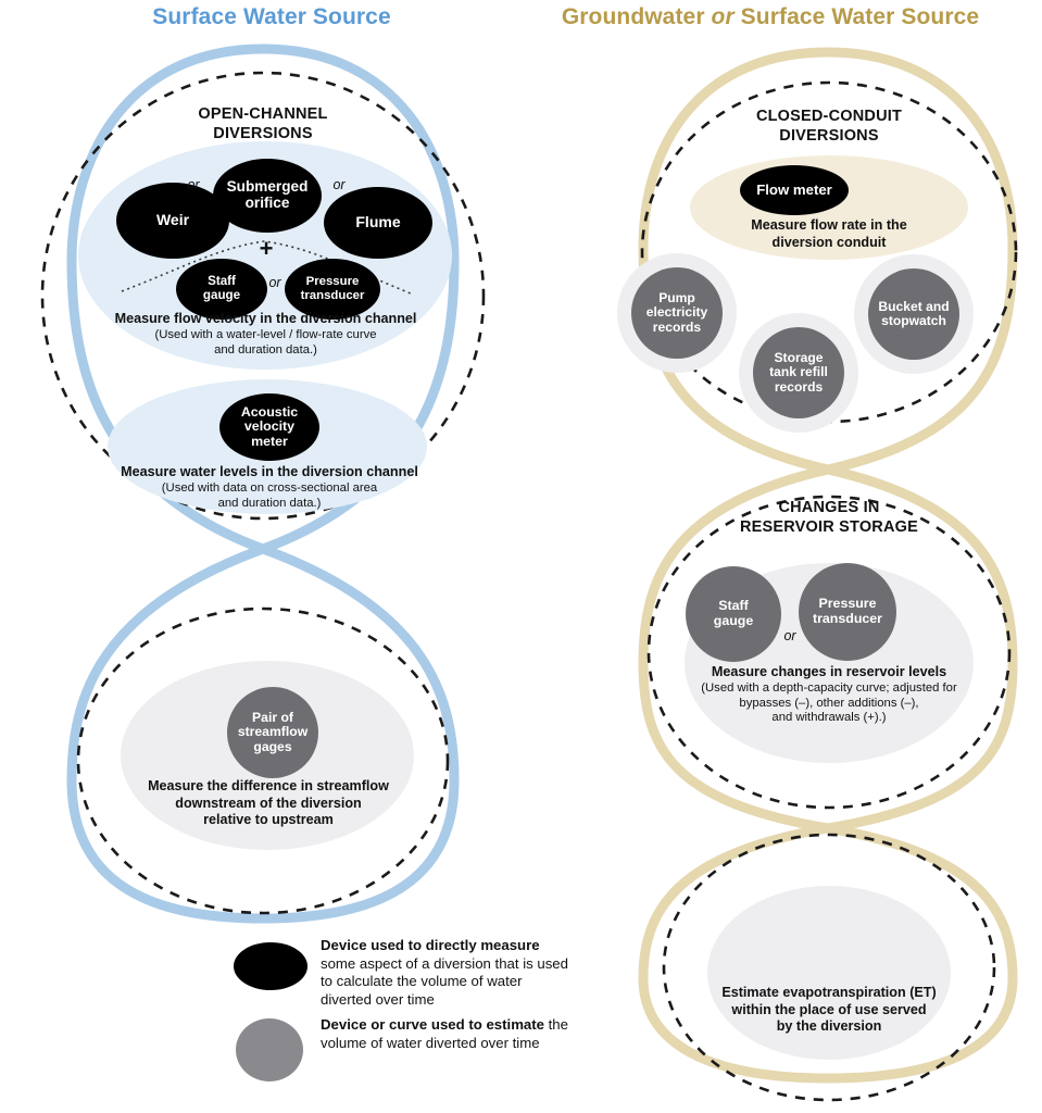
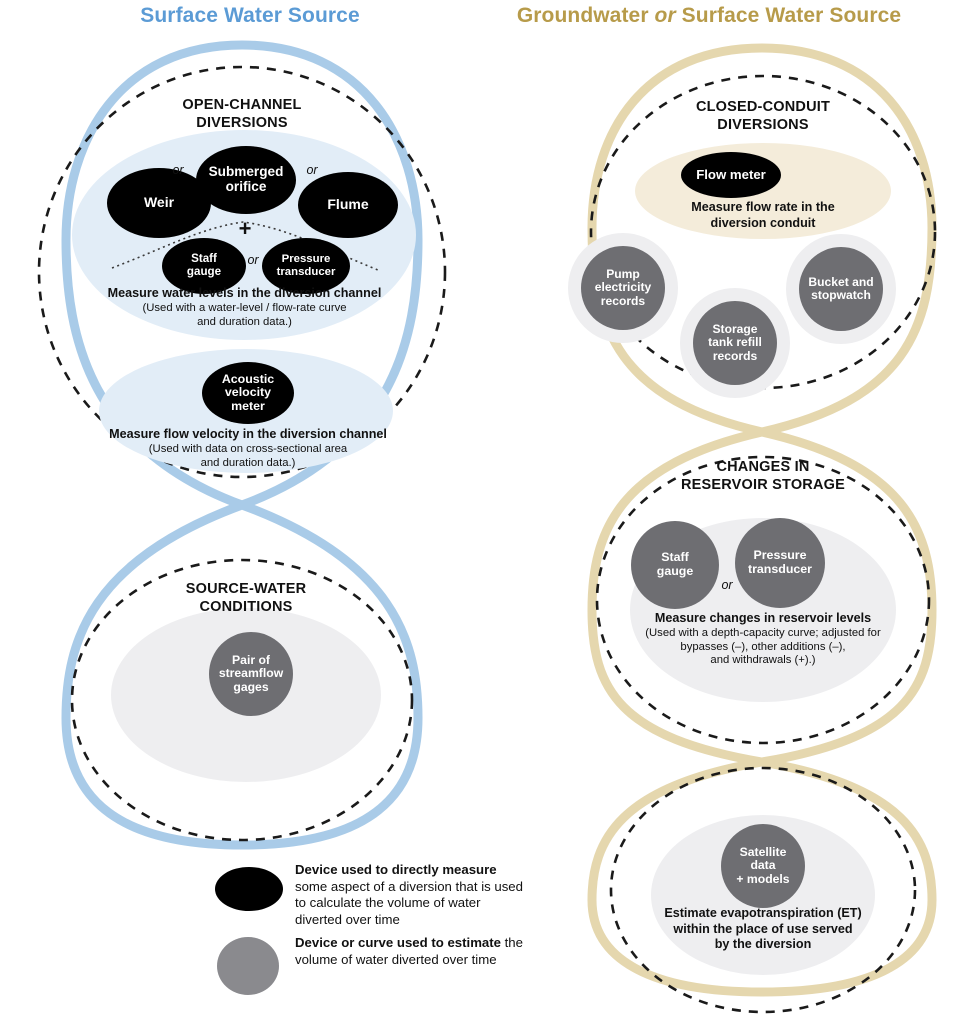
  Surface Water Source
  Groundwater or Surface Water Source
  OPEN-CHANNEL
  DIVERSIONS
  Weir
  or
  Submerged
  orifice
  or
  Flume
  +
  Staff
  gauge
  or
  Pressure
  transducer
- Measure flow velocity in the diversion channel
+ Measure water levels in the diversion channel
  (Used with a water-level / flow-rate curve
  and duration data.)
  Acoustic
  velocity
  meter
- Measure water levels in the diversion channel
+ Measure flow velocity in the diversion channel
  (Used with data on cross-sectional area
  and duration data.)
+ SOURCE-WATER
+ CONDITIONS
  Pair of
  streamflow
  gages
- Measure the difference in streamflow
- downstream of the diversion
- relative to upstream
  CLOSED-CONDUIT
  DIVERSIONS
  Flow meter
  Measure flow rate in the
  diversion conduit
  Pump
  electricity
  records
  Storage
  tank refill
  records
  Bucket and
  stopwatch
  CHANGES IN
  RESERVOIR STORAGE
  Staff
  gauge
  or
  Pressure
  transducer
  Measure changes in reservoir levels
  (Used with a depth-capacity curve; adjusted for
  bypasses (–), other additions (–),
  and withdrawals (+).)
+ Satellite
+ data
+ + models
  Estimate evapotranspiration (ET)
  within the place of use served
  by the diversion
  Device used to directly measure some aspect of a diversion that is used to calculate the volume of water diverted over time
  Device or curve used to estimate the volume of water diverted over time
